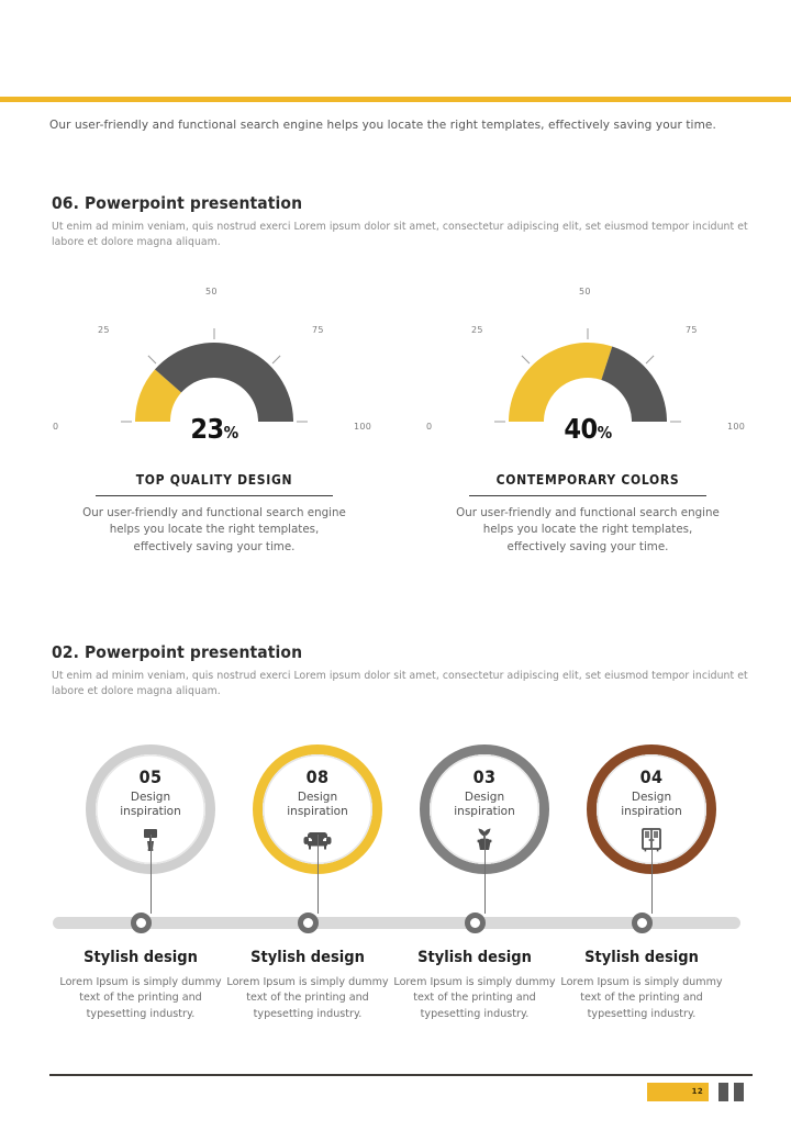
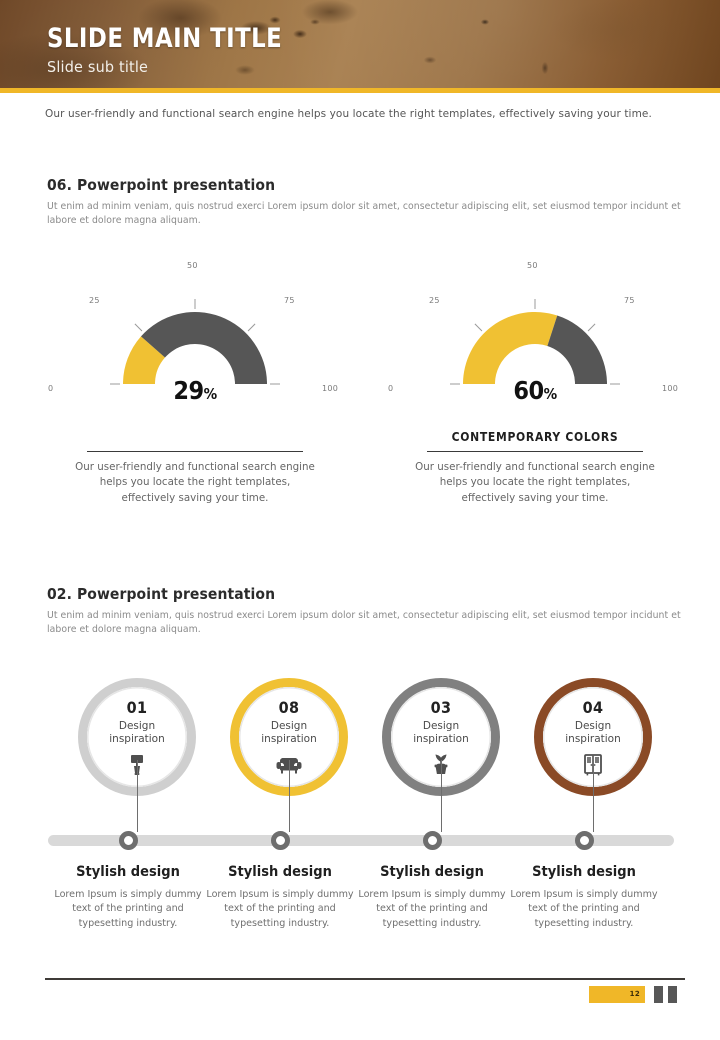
+ SLIDE MAIN TITLE
+ Slide sub title
  Our user-friendly and functional search engine helps you locate the right templates, effectively saving your time.
  06. Powerpoint presentation
  Ut enim ad minim veniam, quis nostrud exerci Lorem ipsum dolor sit amet, consectetur adipiscing elit, set eiusmod tempor incidunt et labore et dolore magna aliquam.
  0
  25
  50
  75
  100
- 23%
+ 29%
- TOP QUALITY DESIGN
  Our user-friendly and functional search engine helps you locate the right templates, effectively saving your time.
  0
  25
  50
  75
  100
- 40%
+ 60%
  CONTEMPORARY COLORS
  Our user-friendly and functional search engine helps you locate the right templates, effectively saving your time.
  02. Powerpoint presentation
  Ut enim ad minim veniam, quis nostrud exerci Lorem ipsum dolor sit amet, consectetur adipiscing elit, set eiusmod tempor incidunt et labore et dolore magna aliquam.
- 05
+ 01
  Design
  inspiration
  Stylish design
  Lorem Ipsum is simply dummy text of the printing and typesetting industry.
  08
  Design
  inspiration
  Stylish design
  Lorem Ipsum is simply dummy text of the printing and typesetting industry.
  03
  Design
  inspiration
  Stylish design
  Lorem Ipsum is simply dummy text of the printing and typesetting industry.
  04
  Design
  inspiration
  Stylish design
  Lorem Ipsum is simply dummy text of the printing and typesetting industry.
  12
